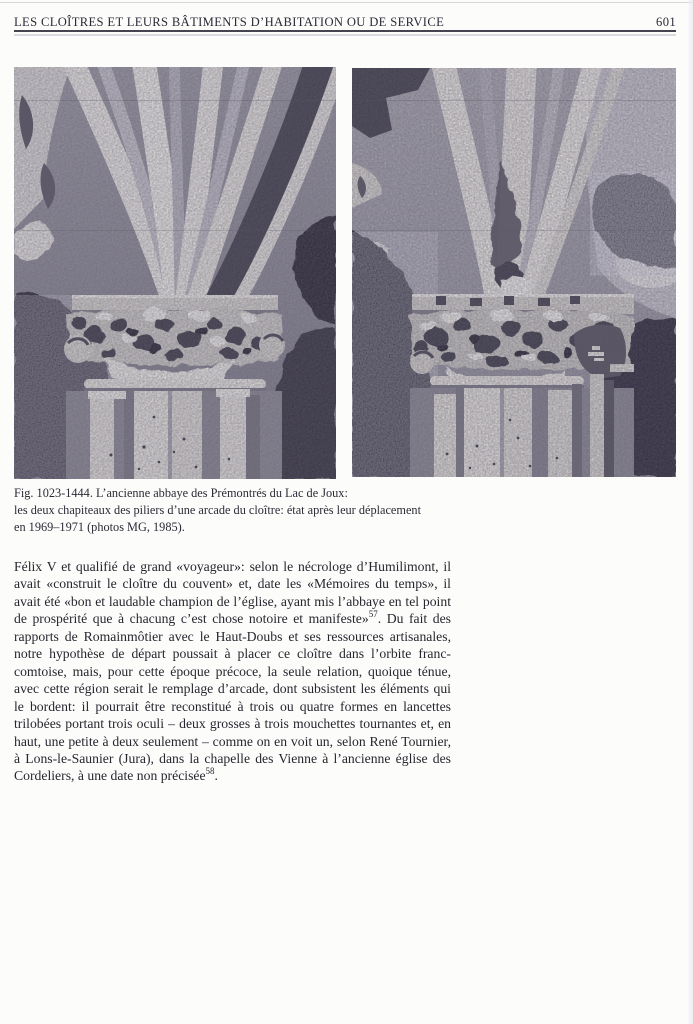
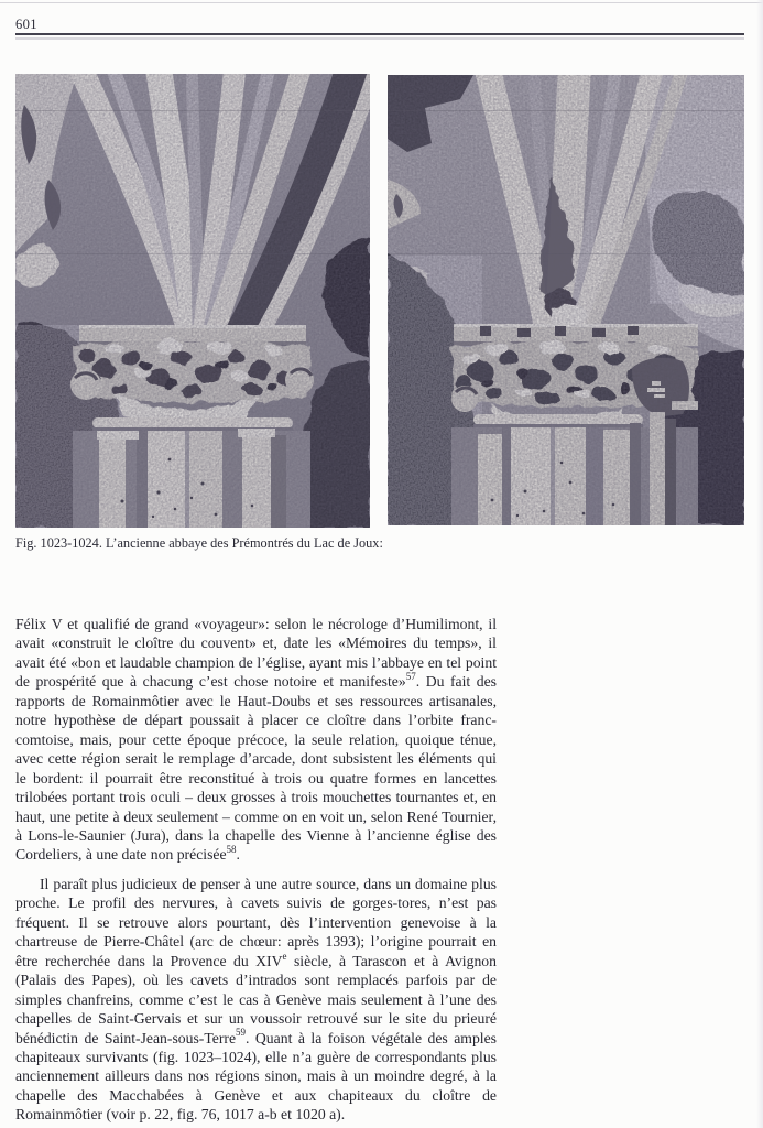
- LES CLOÎTRES ET LEURS BÂTIMENTS D’HABITATION OU DE SERVICE
  601
- Fig. 1023-1444. L’ancienne abbaye des Prémontrés du Lac de Joux:
+ Fig. 1023-1024. L’ancienne abbaye des Prémontrés du Lac de Joux:
- les deux chapiteaux des piliers d’une arcade du cloître: état après leur déplacement
- en 1969–1971 (photos MG, 1985).
  Félix V et qualifié de grand «voyageur»: selon le nécrologe d’Humilimont, il avait «construit le cloître du couvent» et, date les «Mémoires du temps», il avait été «bon et laudable champion de l’église, ayant mis l’abbaye en tel point de prospérité que à chacung c’est chose notoire et manifeste»57. Du fait des rapports de Romainmôtier avec le Haut-Doubs et ses ressources artisanales, notre hypothèse de départ poussait à placer ce cloître dans l’orbite franc-comtoise, mais, pour cette époque précoce, la seule relation, quoique ténue, avec cette région serait le remplage d’arcade, dont subsistent les éléments qui le bordent: il pourrait être reconstitué à trois ou quatre formes en lancettes trilobées portant trois oculi – deux grosses à trois mouchettes tournantes et, en haut, une petite à deux seulement – comme on en voit un, selon René Tournier, à Lons-le-Saunier (Jura), dans la chapelle des Vienne à l’ancienne église des Cordeliers, à une date non précisée58.
+ Il paraît plus judicieux de penser à une autre source, dans un domaine plus proche. Le profil des nervures, à cavets suivis de gorges-tores, n’est pas fréquent. Il se retrouve alors pourtant, dès l’intervention genevoise à la chartreuse de Pierre-Châtel (arc de chœur: après 1393); l’origine pourrait en être recherchée dans la Provence du XIVe siècle, à Tarascon et à Avignon (Palais des Papes), où les cavets d’intrados sont remplacés parfois par de simples chanfreins, comme c’est le cas à Genève mais seulement à l’une des chapelles de Saint-Gervais et sur un voussoir retrouvé sur le site du prieuré bénédictin de Saint-Jean-sous-Terre59. Quant à la foison végétale des amples chapiteaux survivants (fig. 1023–1024), elle n’a guère de correspondants plus anciennement ailleurs dans nos régions sinon, mais à un moindre degré, à la chapelle des Macchabées à Genève et aux chapiteaux du cloître de Romainmôtier (voir p. 22, fig. 76, 1017 a-b et 1020 a).
